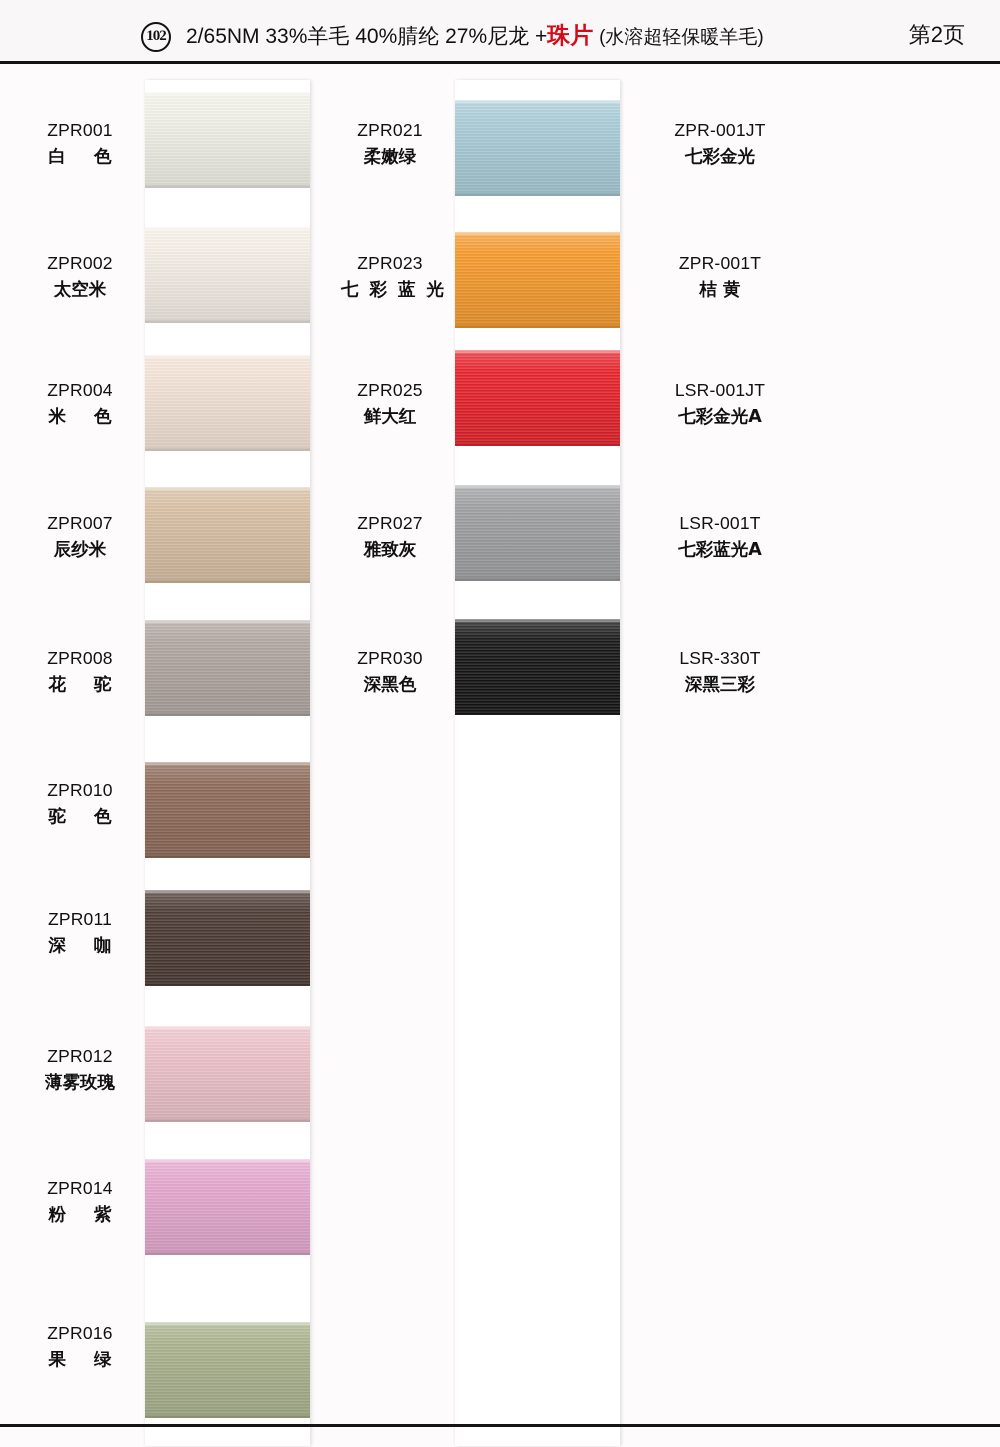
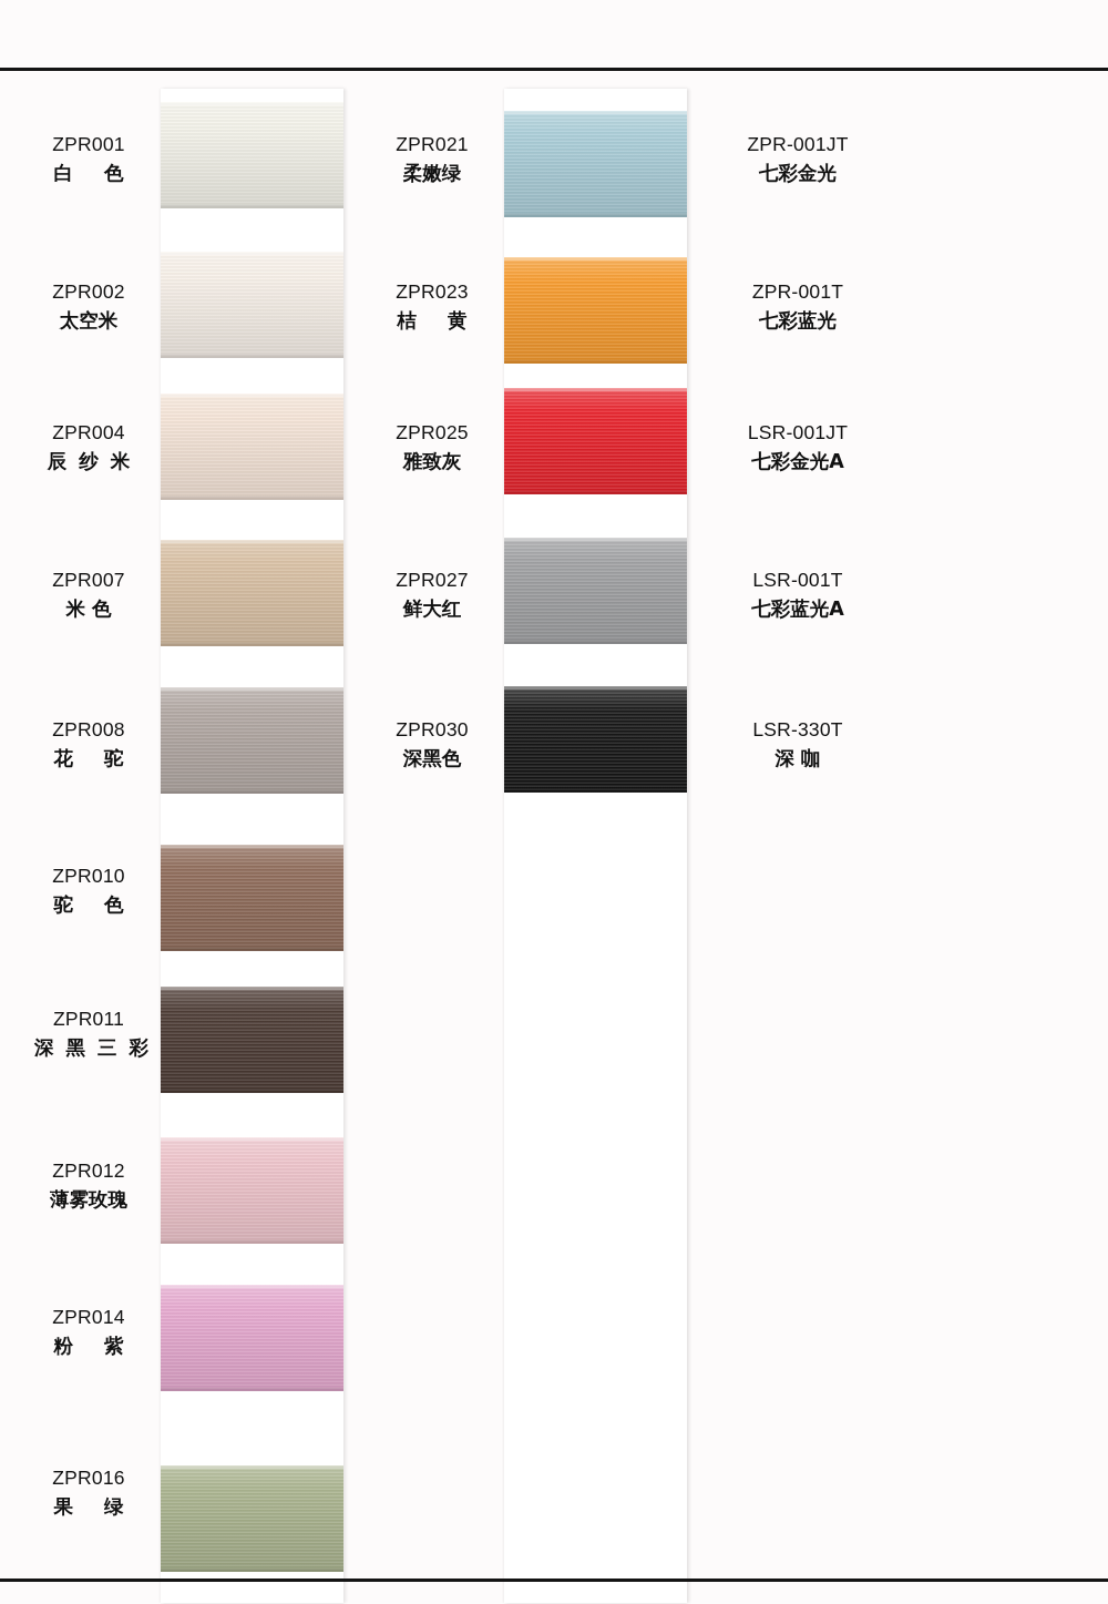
- 102
- 2/65NM 33%羊毛 40%腈纶 27%尼龙 +珠片 (水溶超轻保暖羊毛)
- 第2页
  ZPR001
  白 色
  ZPR002
  太空米
  ZPR004
- 米 色
+ 辰纱米
  ZPR007
- 辰纱米
+ 米 色
  ZPR008
  花 驼
  ZPR010
  驼 色
  ZPR011
- 深 咖
+ 深黑三彩
  ZPR012
  薄雾玫瑰
  ZPR014
  粉 紫
  ZPR016
  果 绿
  ZPR021
  柔嫩绿
  ZPR023
- 七彩蓝光
+ 桔 黄
  ZPR025
- 鲜大红
+ 雅致灰
  ZPR027
- 雅致灰
+ 鲜大红
  ZPR030
  深黑色
  ZPR-001JT
  七彩金光
  ZPR-001T
- 桔 黄
+ 七彩蓝光
  LSR-001JT
  七彩金光A
  LSR-001T
  七彩蓝光A
  LSR-330T
- 深黑三彩
+ 深 咖
